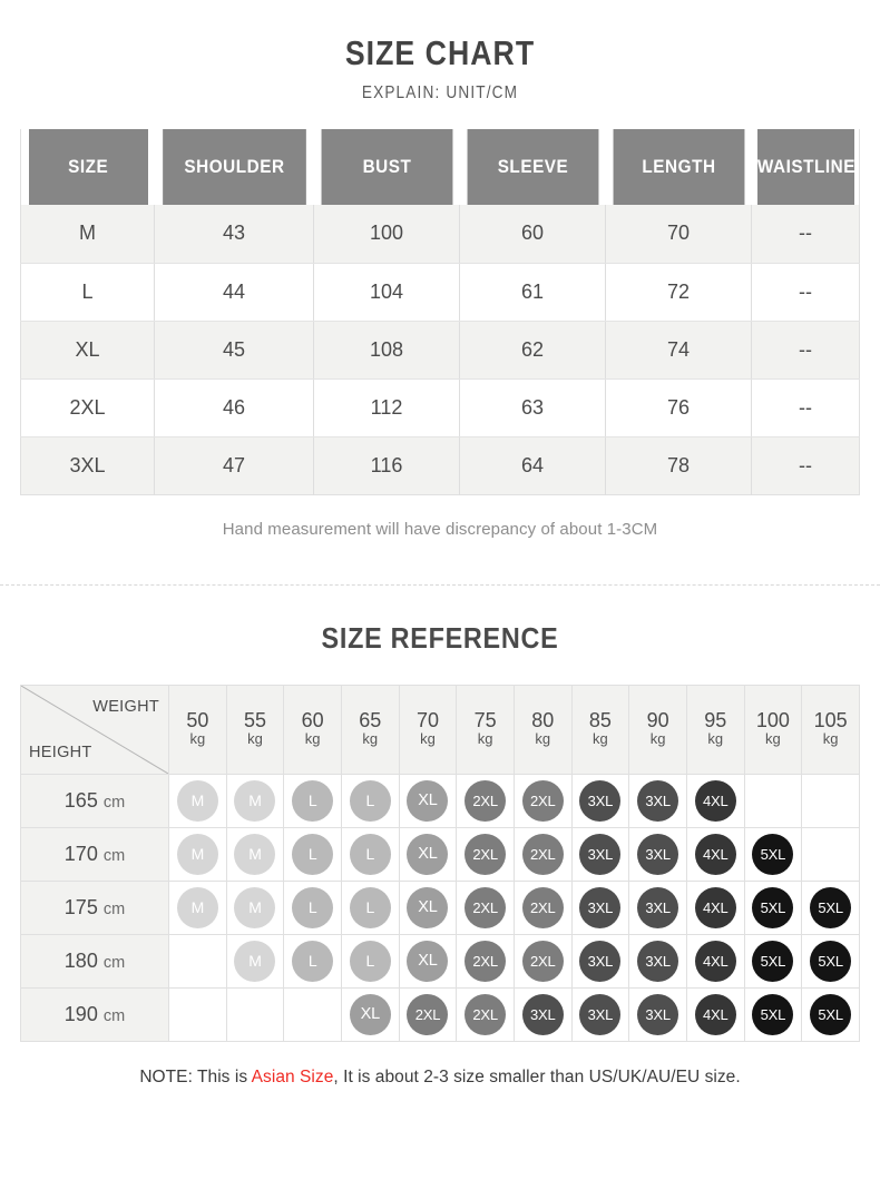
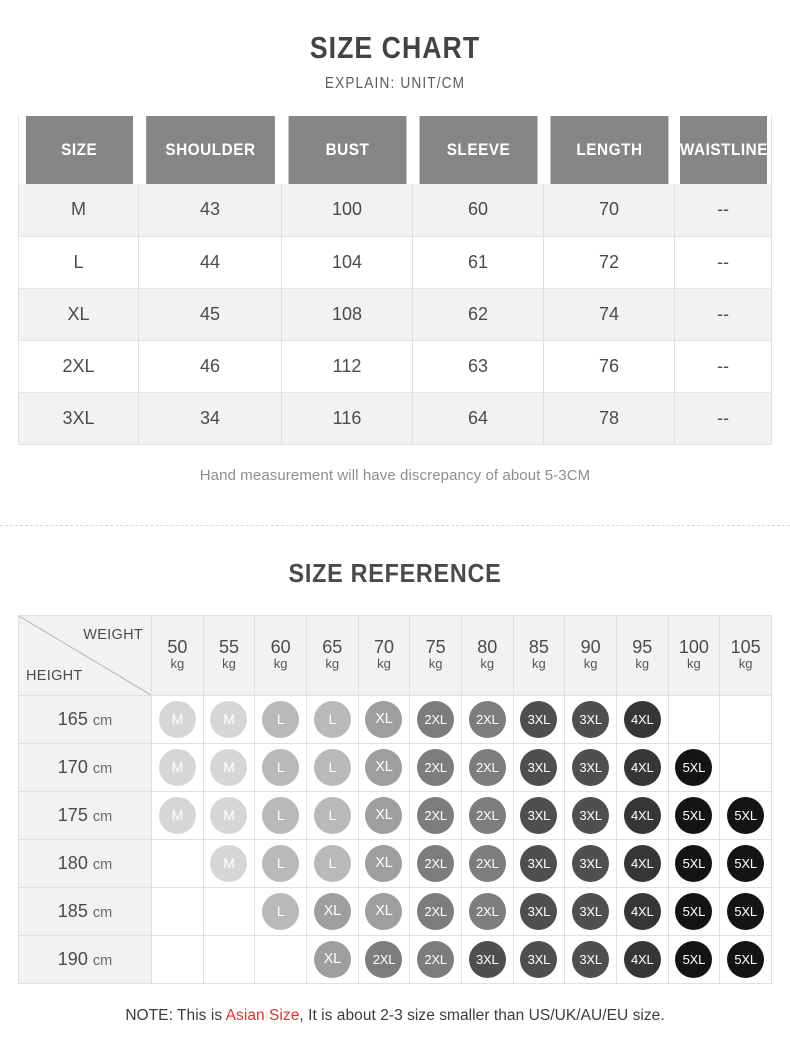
  SIZE CHART
  EXPLAIN: UNIT/CM
  SIZE	SHOULDER	BUST	SLEEVE	LENGTH	WAISTLINE
  M	43	100	60	70	--
  L	44	104	61	72	--
  XL	45	108	62	74	--
  2XL	46	112	63	76	--
- 3XL	47	116	64	78	--
+ 3XL	34	116	64	78	--
- Hand measurement will have discrepancy of about 1-3CM
+ Hand measurement will have discrepancy of about 5-3CM
  SIZE REFERENCE
  WEIGHT HEIGHT	50kg	55kg	60kg	65kg	70kg	75kg	80kg	85kg	90kg	95kg	100kg	105kg
  165 cm	M	M	L	L	XL	2XL	2XL	3XL	3XL	4XL
  170 cm	M	M	L	L	XL	2XL	2XL	3XL	3XL	4XL	5XL
  175 cm	M	M	L	L	XL	2XL	2XL	3XL	3XL	4XL	5XL	5XL
  180 cm		M	L	L	XL	2XL	2XL	3XL	3XL	4XL	5XL	5XL
+ 185 cm			L	XL	XL	2XL	2XL	3XL	3XL	4XL	5XL	5XL
  190 cm				XL	2XL	2XL	3XL	3XL	3XL	4XL	5XL	5XL
  NOTE: This is Asian Size, It is about 2-3 size smaller than US/UK/AU/EU size.
